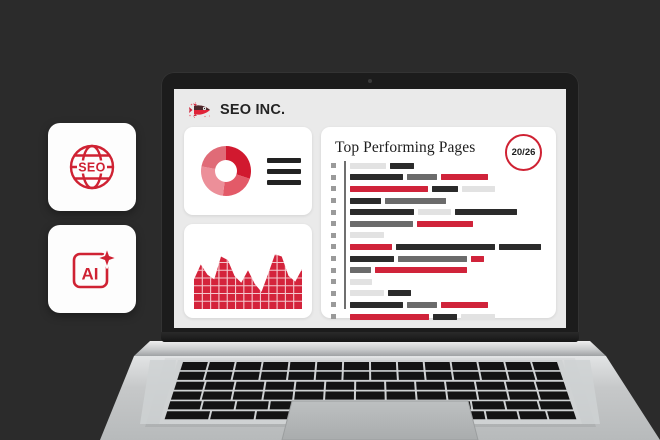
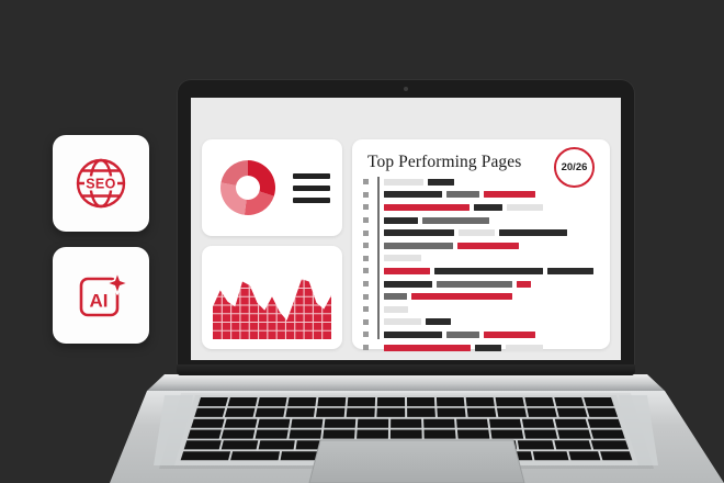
  SEO
  AI
- SEO INC.
  Top Performing Pages
  20/26
